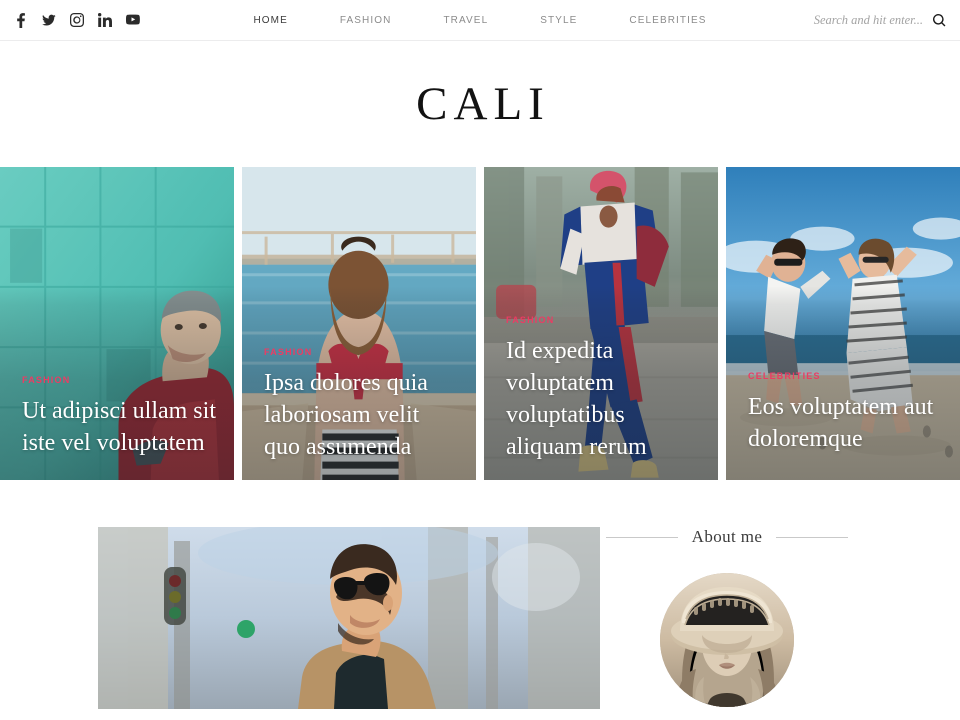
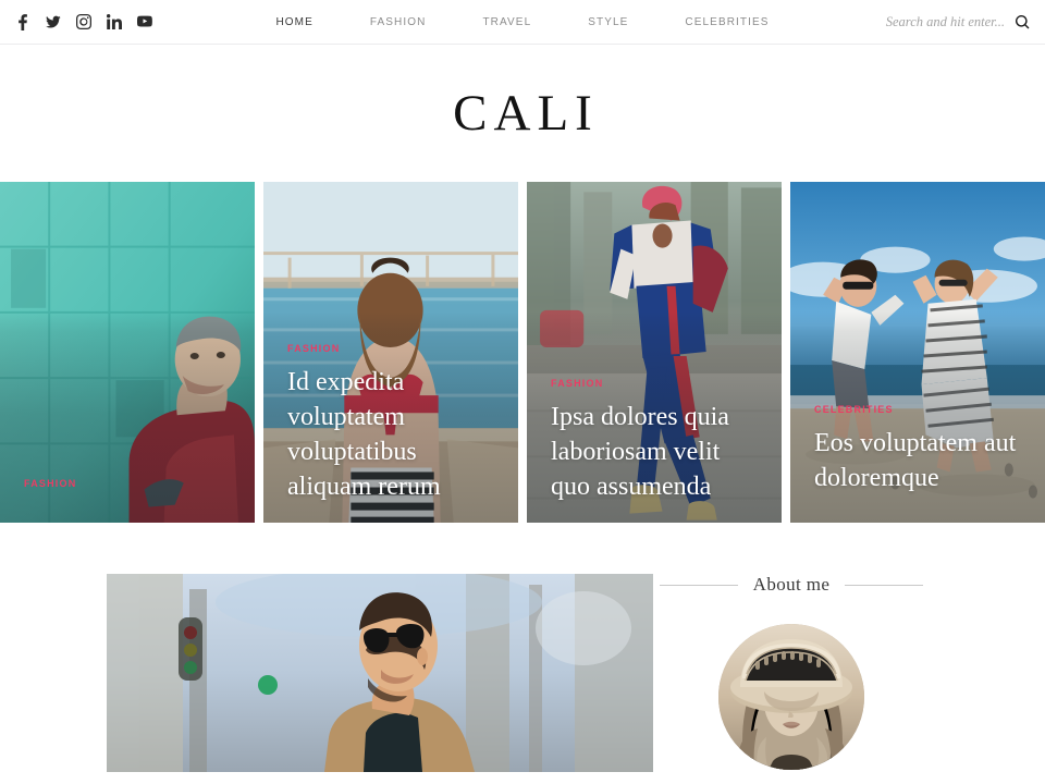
  HOME
  FASHION
  TRAVEL
  STYLE
  CELEBRITIES
  Search and hit enter...
  CALI
  FASHION
- Ut adipisci ullam sit iste vel voluptatem
  FASHION
- Ipsa dolores quia laboriosam velit quo assumenda
+ Id expedita voluptatem voluptatibus aliquam rerum
  FASHION
- Id expedita voluptatem voluptatibus aliquam rerum
+ Ipsa dolores quia laboriosam velit quo assumenda
  CELEBRITIES
  Eos voluptatem aut doloremque
  About me
